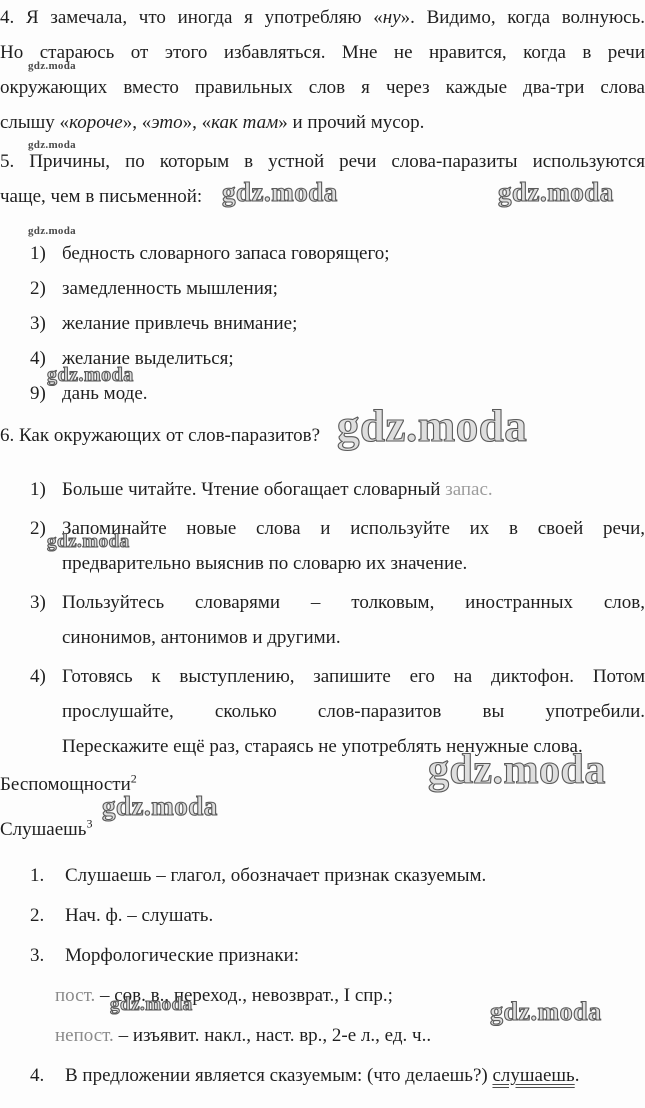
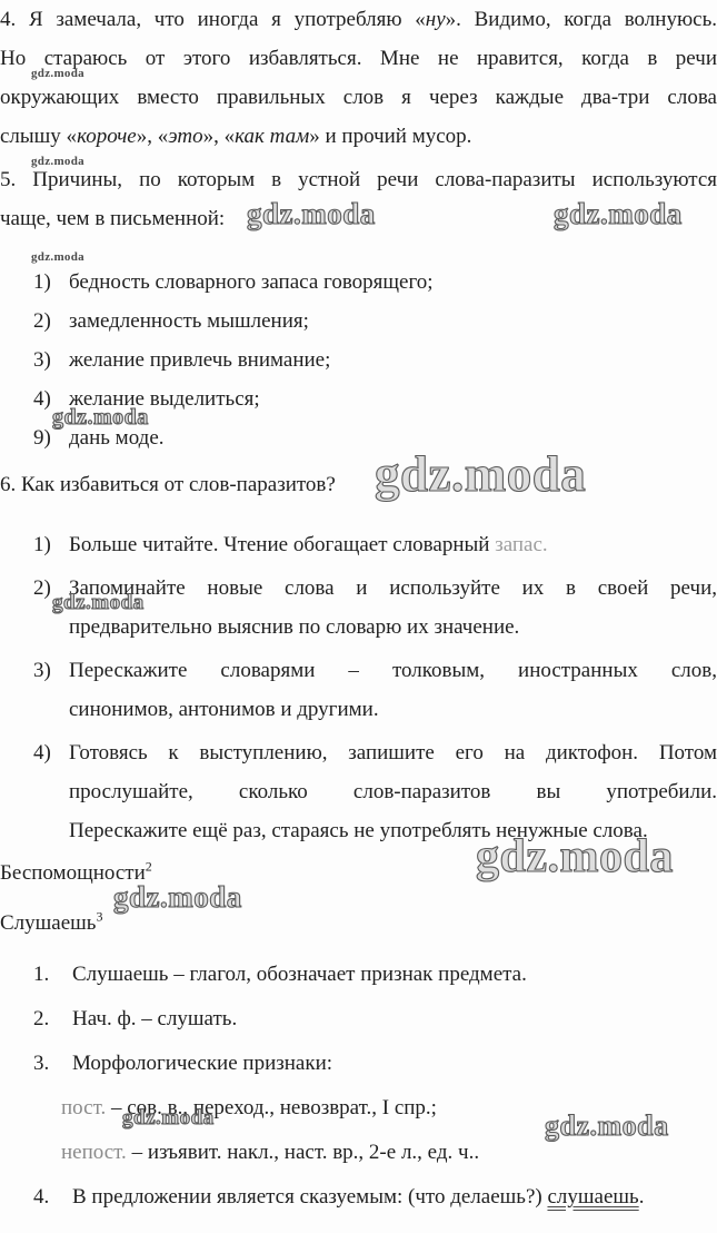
  4. Я замечала, что иногда я употребляю «ну». Видимо, когда волнуюсь.
  Но стараюсь от этого избавляться. Мне не нравится, когда в речи
  окружающих вместо правильных слов я через каждые два-три слова
  слышу «короче», «это», «как там» и прочий мусор.
  5. Причины, по которым в устной речи слова-паразиты используются
  чаще, чем в письменной:
  1)
  бедность словарного запаса говорящего;
  2)
  замедленность мышления;
  3)
  желание привлечь внимание;
  4)
  желание выделиться;
  9)
  дань моде.
- 6. Как окружающих от слов-паразитов?
+ 6. Как избавиться от слов-паразитов?
  1)
  Больше читайте. Чтение обогащает словарный запас.
  2)
  Запоминайте новые слова и используйте их в своей речи,
  предварительно выяснив по словарю их значение.
  3)
- Пользуйтесь словарями – толковым, иностранных слов,
+ Перескажите словарями – толковым, иностранных слов,
  синонимов, антонимов и другими.
  4)
  Готовясь к выступлению, запишите его на диктофон. Потом
  прослушайте, сколько слов-паразитов вы употребили.
  Перескажите ещё раз, стараясь не употреблять ненужные слова.
  Беспомощности2
  Слушаешь3
  1.
- Слушаешь – глагол, обозначает признак сказуемым.
+ Слушаешь – глагол, обозначает признак предмета.
  2.
  Нач. ф. – слушать.
  3.
  Морфологические признаки:
  пост. – сов. в., переход., невозврат., I спр.;
  непост. – изъявит. накл., наст. вр., 2-е л., ед. ч..
  4.
  В предложении является сказуемым: (что делаешь?) слушаешь.
  gdz.moda
  gdz.moda
  gdz.moda
  gdz.moda
  gdz.moda
  gdz.moda
  gdz.moda
  gdz.moda
  gdz.moda
  gdz.moda
  gdz.moda
  gdz.moda
